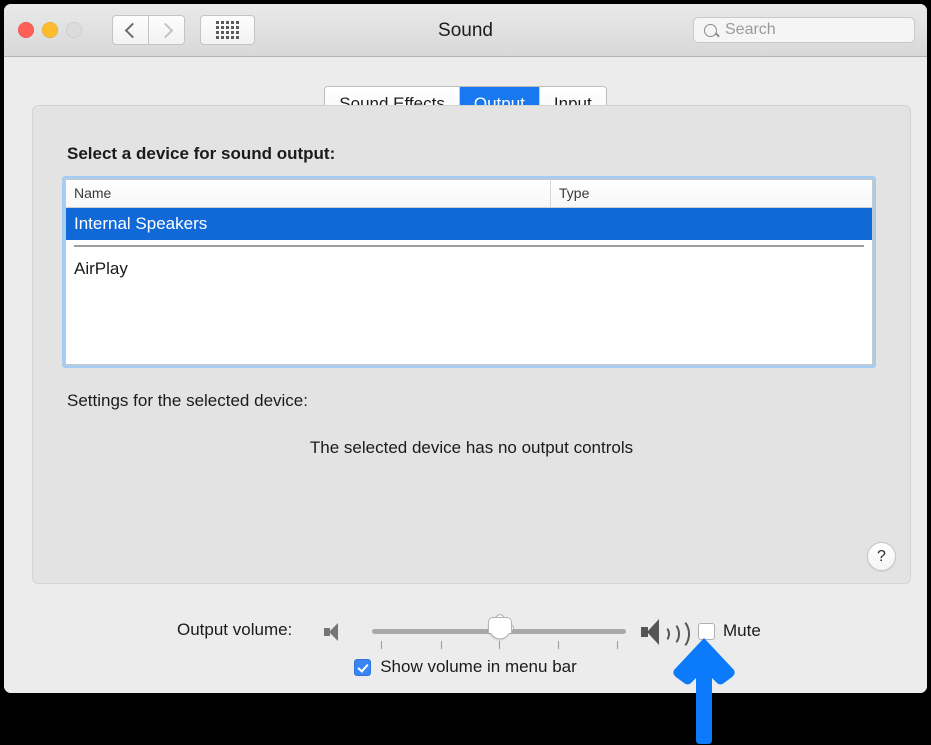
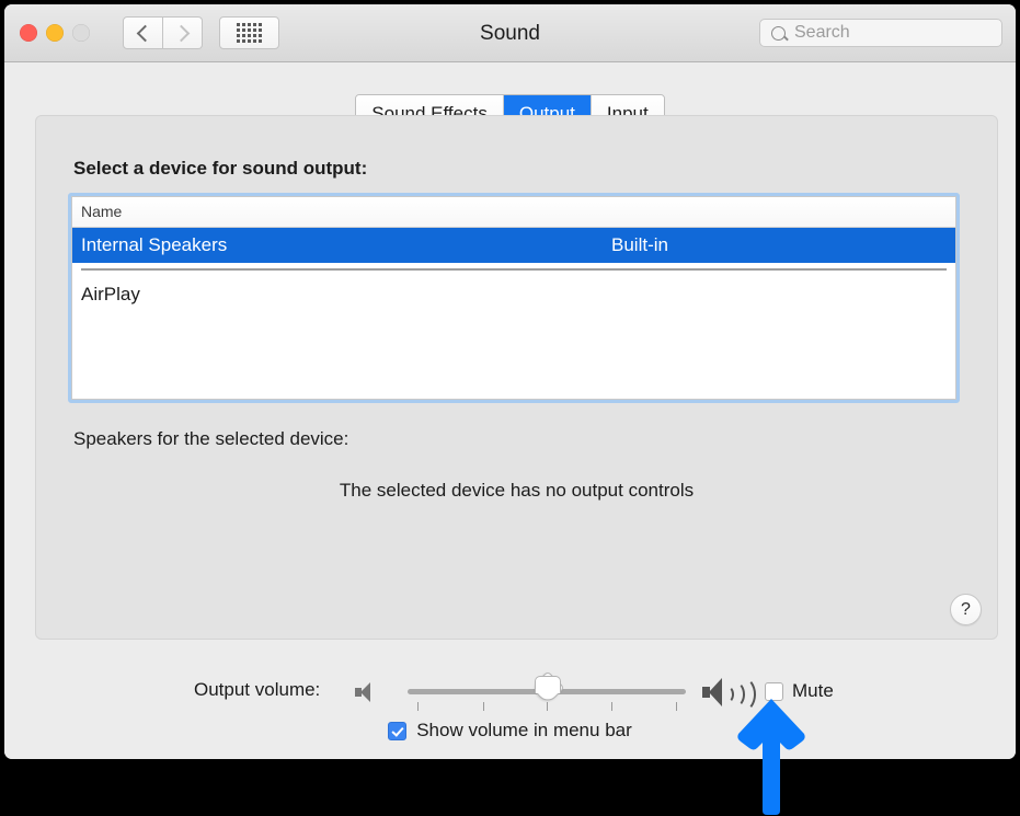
  Sound
  Search
  Sound Effects
  Output
  Input
  Select a device for sound output:
  Name
- Type
  Internal Speakers
+ Built-in
  AirPlay
- Settings for the selected device:
+ Speakers for the selected device:
  The selected device has no output controls
  ?
  Output volume:
  Mute
  Show volume in menu bar
